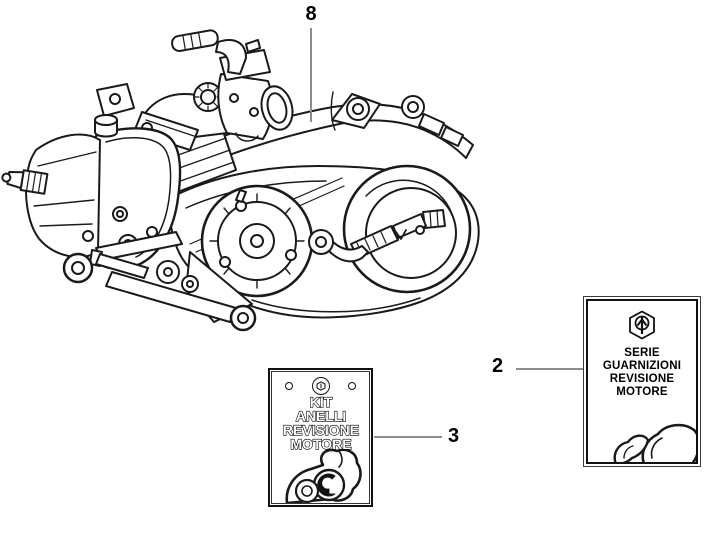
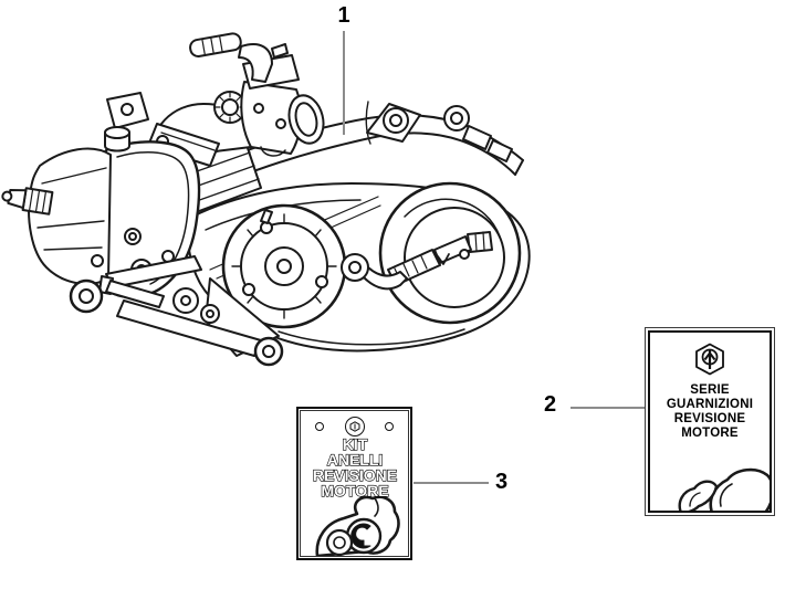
- 8
+ 1
  2
  3
  SERIE
  GUARNIZIONI
  REVISIONE
  MOTORE
  KIT
  ANELLI
  REVISIONE
  MOTORE
